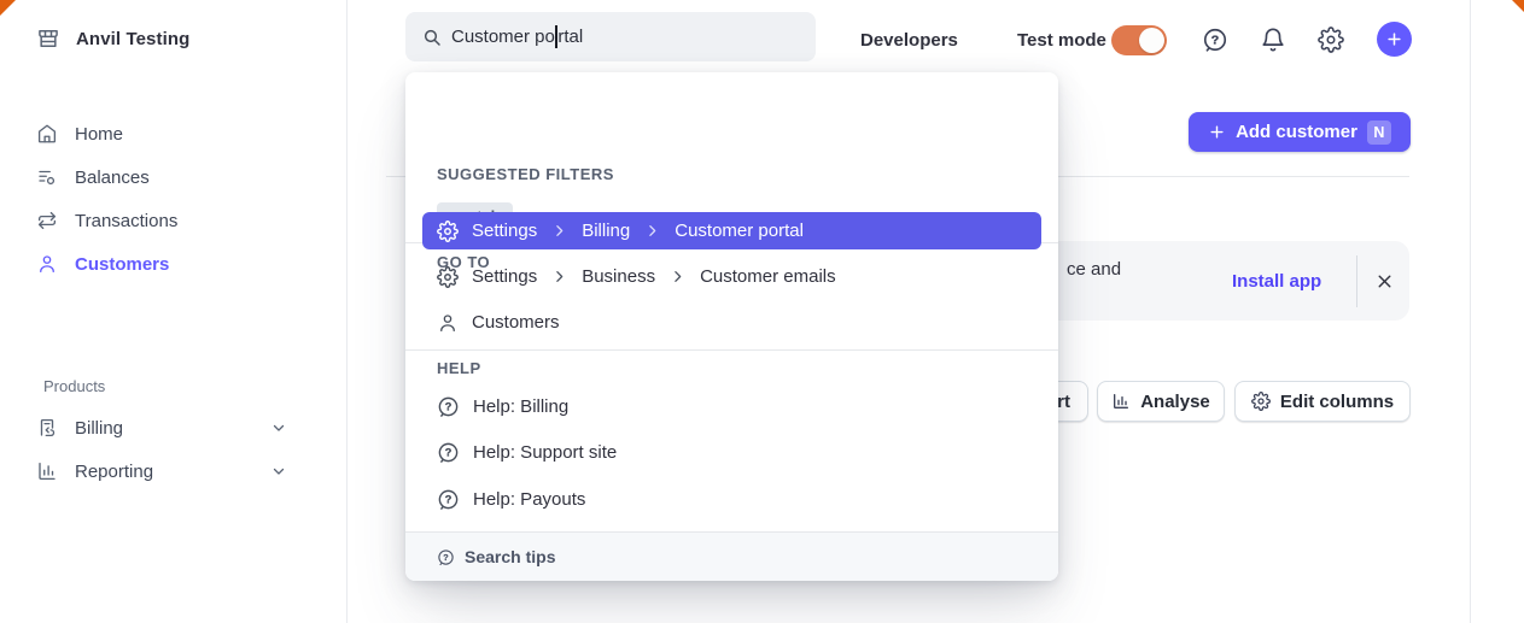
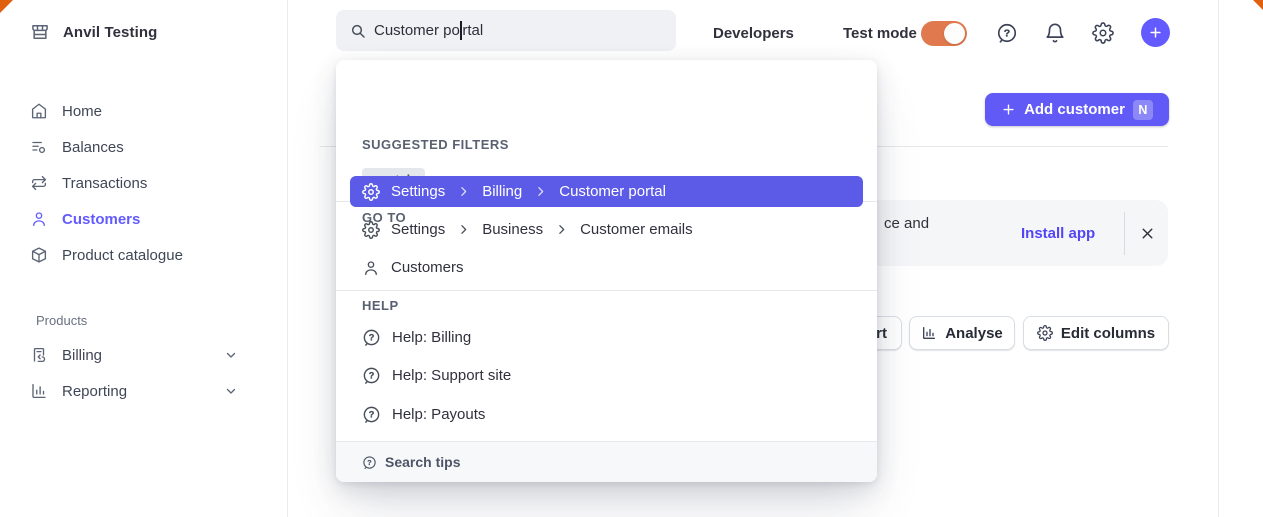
  Anvil Testing
  Home
  Balances
  Transactions
  Customers
+ Product catalogue
  Products
  Billing
  Reporting
  Customer po
  rtal
  Developers
  Test mode
  ?
  Add customer
  N
  ce and
  Install app
  rt
  Analyse
  Edit columns
  SUGGESTED FILTERS
  GO TO
  Settings
  Billing
  Customer portal
  Settings
  Business
  Customer emails
  Customers
  HELP
  ?
  Help: Billing
  ?
  Help: Support site
  ?
  Help: Payouts
  ?
  Search tips
